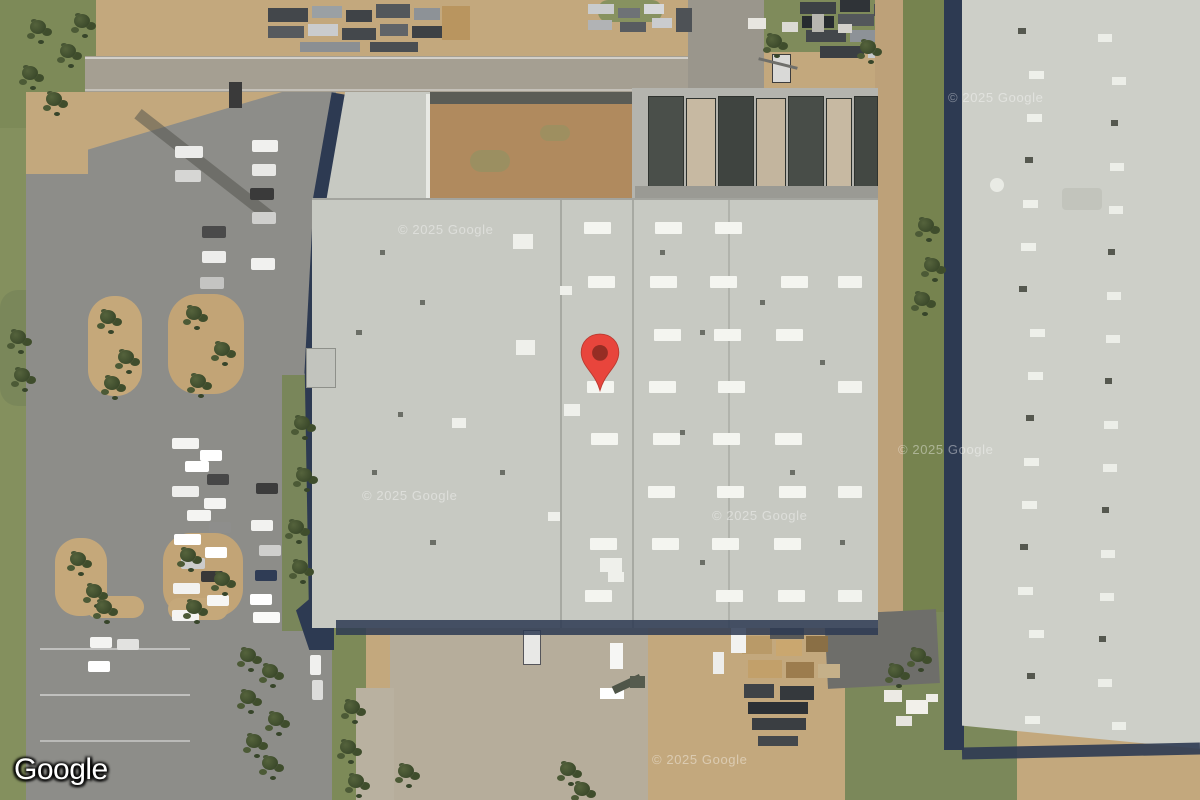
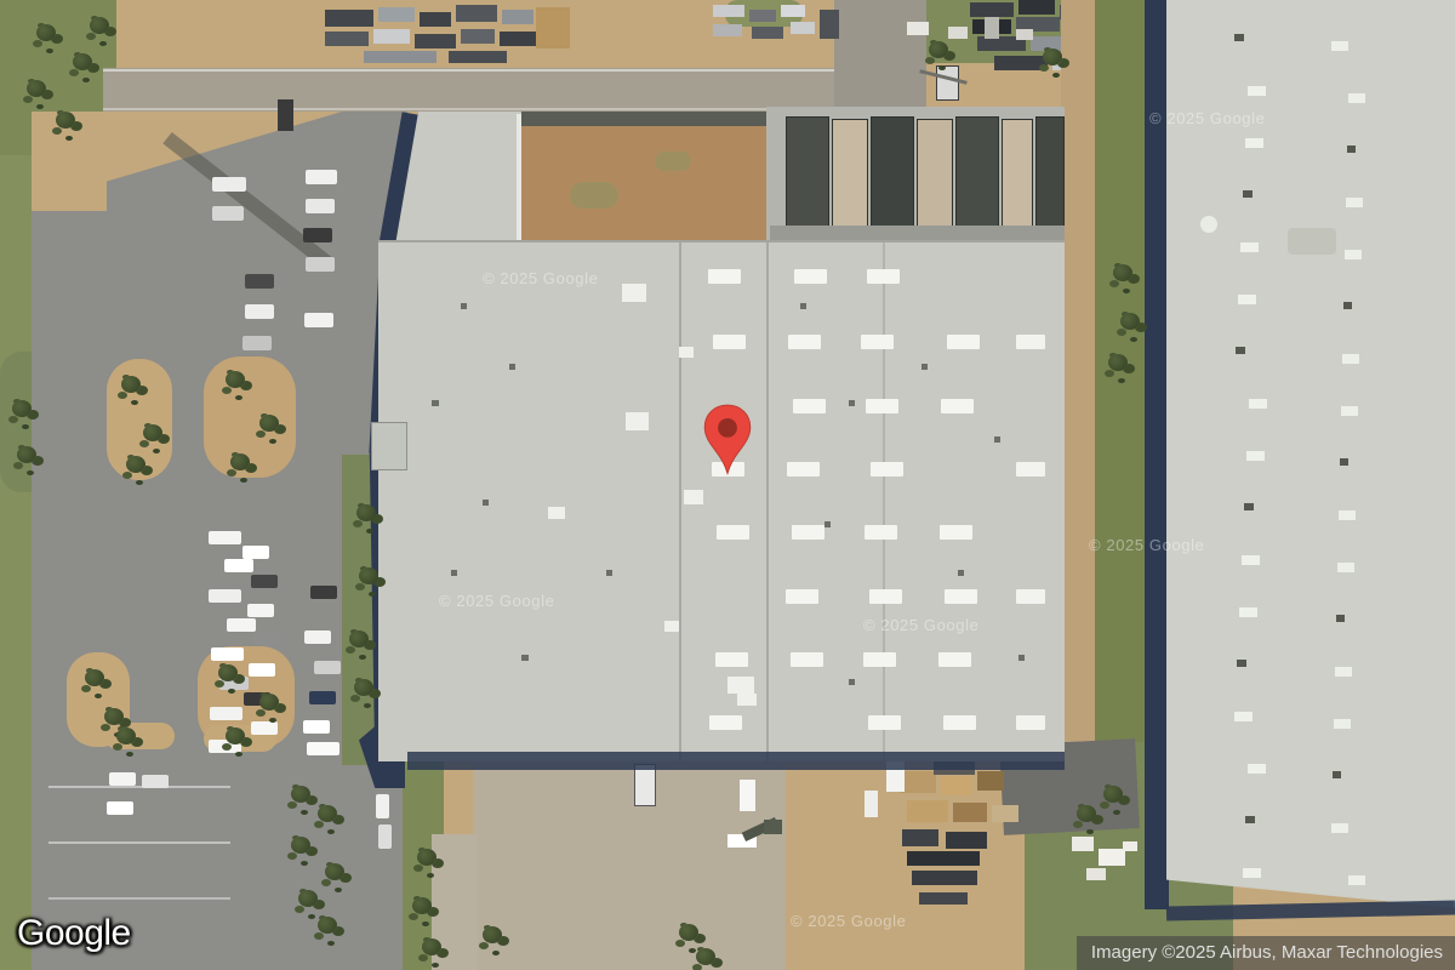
  © 2025 Google
  © 2025 Google
  © 2025 Google
  © 2025 Google
  © 2025 Google
  © 2025 Google
  Google
+ Imagery ©2025 Airbus, Maxar Technologies
